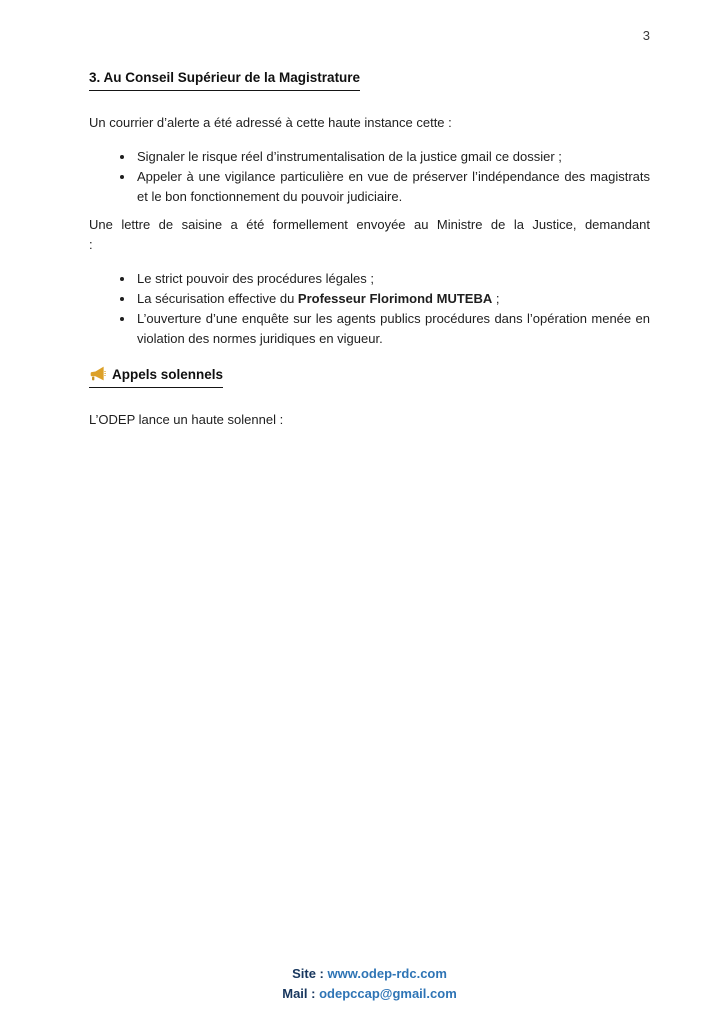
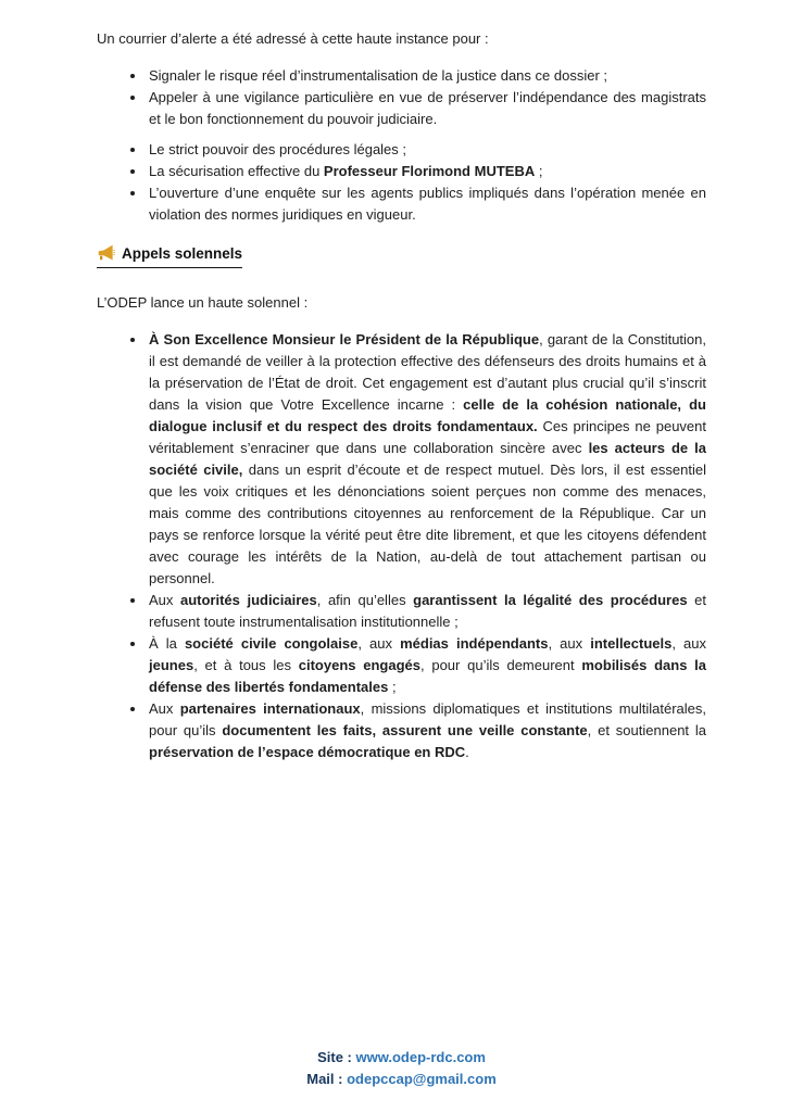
- 3
- 3. Au Conseil Supérieur de la Magistrature
- Un courrier d’alerte a été adressé à cette haute instance cette :
+ Un courrier d’alerte a été adressé à cette haute instance pour :
- Signaler le risque réel d’instrumentalisation de la justice gmail ce dossier ;
+ Signaler le risque réel d’instrumentalisation de la justice dans ce dossier ;
  Appeler à une vigilance particulière en vue de préserver l’indépendance des magistrats et le bon fonctionnement du pouvoir judiciaire.
- Une lettre de saisine a été formellement envoyée au Ministre de la Justice, demandant
- :
  Le strict pouvoir des procédures légales ;
  La sécurisation effective du Professeur Florimond MUTEBA ;
- L’ouverture d’une enquête sur les agents publics procédures dans l’opération menée en violation des normes juridiques en vigueur.
+ L’ouverture d’une enquête sur les agents publics impliqués dans l’opération menée en violation des normes juridiques en vigueur.
  Appels solennels
  L’ODEP lance un haute solennel :
+ À Son Excellence Monsieur le Président de la République, garant de la Constitution, il est demandé de veiller à la protection effective des défenseurs des droits humains et à la préservation de l’État de droit. Cet engagement est d’autant plus crucial qu’il s’inscrit dans la vision que Votre Excellence incarne : celle de la cohésion nationale, du dialogue inclusif et du respect des droits fondamentaux. Ces principes ne peuvent véritablement s’enraciner que dans une collaboration sincère avec les acteurs de la société civile, dans un esprit d’écoute et de respect mutuel. Dès lors, il est essentiel que les voix critiques et les dénonciations soient perçues non comme des menaces, mais comme des contributions citoyennes au renforcement de la République. Car un pays se renforce lorsque la vérité peut être dite librement, et que les citoyens défendent avec courage les intérêts de la Nation, au-delà de tout attachement partisan ou personnel.
+ Aux autorités judiciaires, afin qu’elles garantissent la légalité des procédures et refusent toute instrumentalisation institutionnelle ;
+ À la société civile congolaise, aux médias indépendants, aux intellectuels, aux jeunes, et à tous les citoyens engagés, pour qu’ils demeurent mobilisés dans la défense des libertés fondamentales ;
+ Aux partenaires internationaux, missions diplomatiques et institutions multilatérales, pour qu’ils documentent les faits, assurent une veille constante, et soutiennent la préservation de l’espace démocratique en RDC.
  Site : www.odep-rdc.com
  Mail : odepccap@gmail.com
